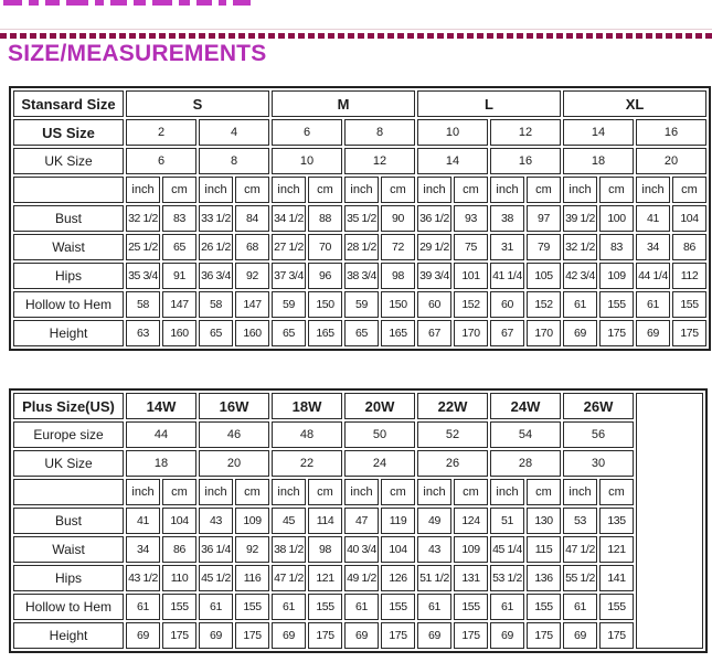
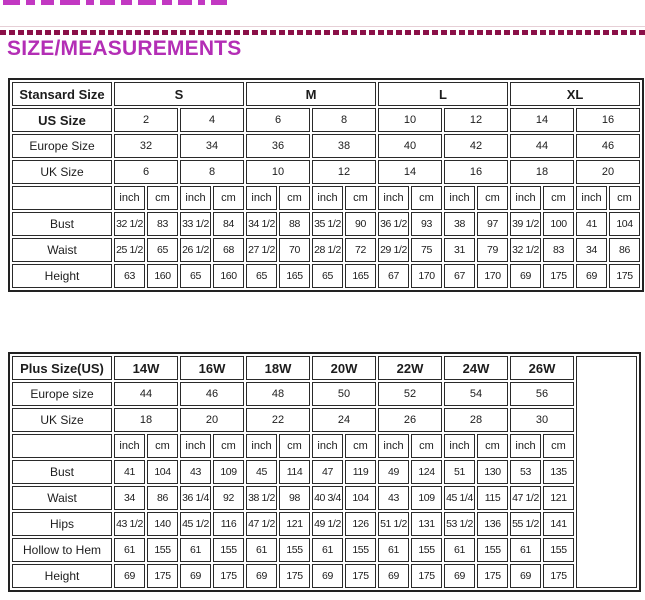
  SIZE/MEASUREMENTS
  Stansard Size	S	M	L	XL
  US Size	2	4	6	8	10	12	14	16
+ Europe Size	32	34	36	38	40	42	44	46
  UK Size	6	8	10	12	14	16	18	20
  	inch	cm	inch	cm	inch	cm	inch	cm	inch	cm	inch	cm	inch	cm	inch	cm
  Bust	32 1/2	83	33 1/2	84	34 1/2	88	35 1/2	90	36 1/2	93	38	97	39 1/2	100	41	104
  Waist	25 1/2	65	26 1/2	68	27 1/2	70	28 1/2	72	29 1/2	75	31	79	32 1/2	83	34	86
- Hips	35 3/4	91	36 3/4	92	37 3/4	96	38 3/4	98	39 3/4	101	41 1/4	105	42 3/4	109	44 1/4	112
- Hollow to Hem	58	147	58	147	59	150	59	150	60	152	60	152	61	155	61	155
  Height	63	160	65	160	65	165	65	165	67	170	67	170	69	175	69	175
  Plus Size(US)	14W	16W	18W	20W	22W	24W	26W
  Europe size	44	46	48	50	52	54	56
  UK Size	18	20	22	24	26	28	30
  	inch	cm	inch	cm	inch	cm	inch	cm	inch	cm	inch	cm	inch	cm
  Bust	41	104	43	109	45	114	47	119	49	124	51	130	53	135
  Waist	34	86	36 1/4	92	38 1/2	98	40 3/4	104	43	109	45 1/4	115	47 1/2	121
- Hips	43 1/2	110	45 1/2	116	47 1/2	121	49 1/2	126	51 1/2	131	53 1/2	136	55 1/2	141
+ Hips	43 1/2	140	45 1/2	116	47 1/2	121	49 1/2	126	51 1/2	131	53 1/2	136	55 1/2	141
  Hollow to Hem	61	155	61	155	61	155	61	155	61	155	61	155	61	155
  Height	69	175	69	175	69	175	69	175	69	175	69	175	69	175
